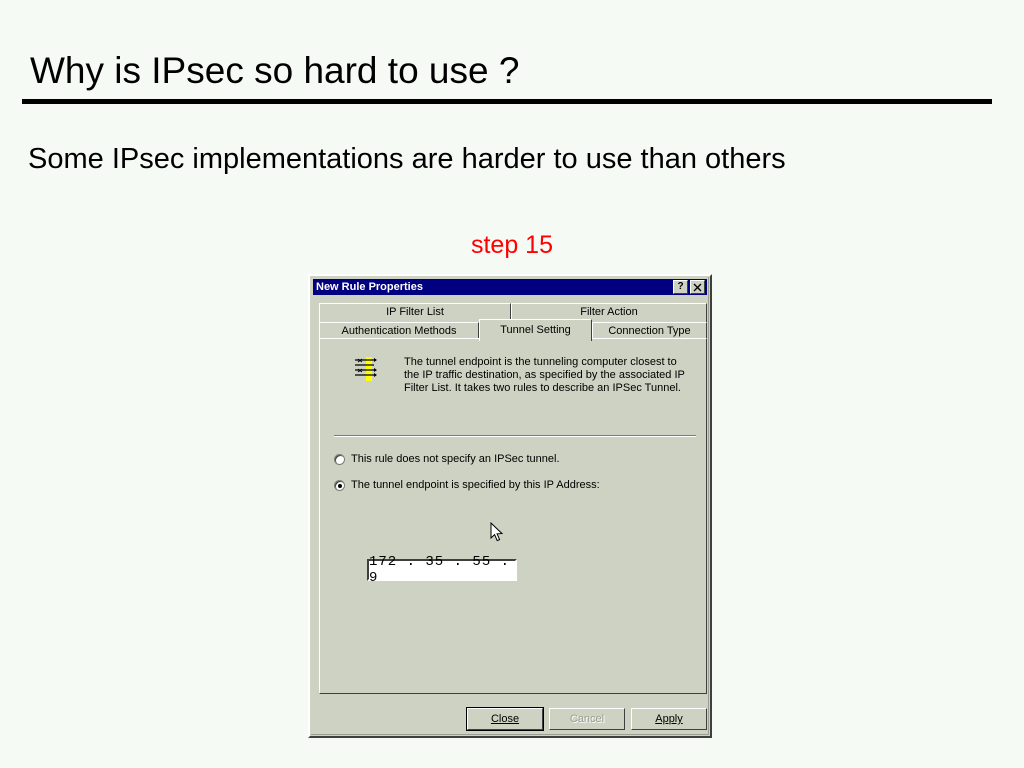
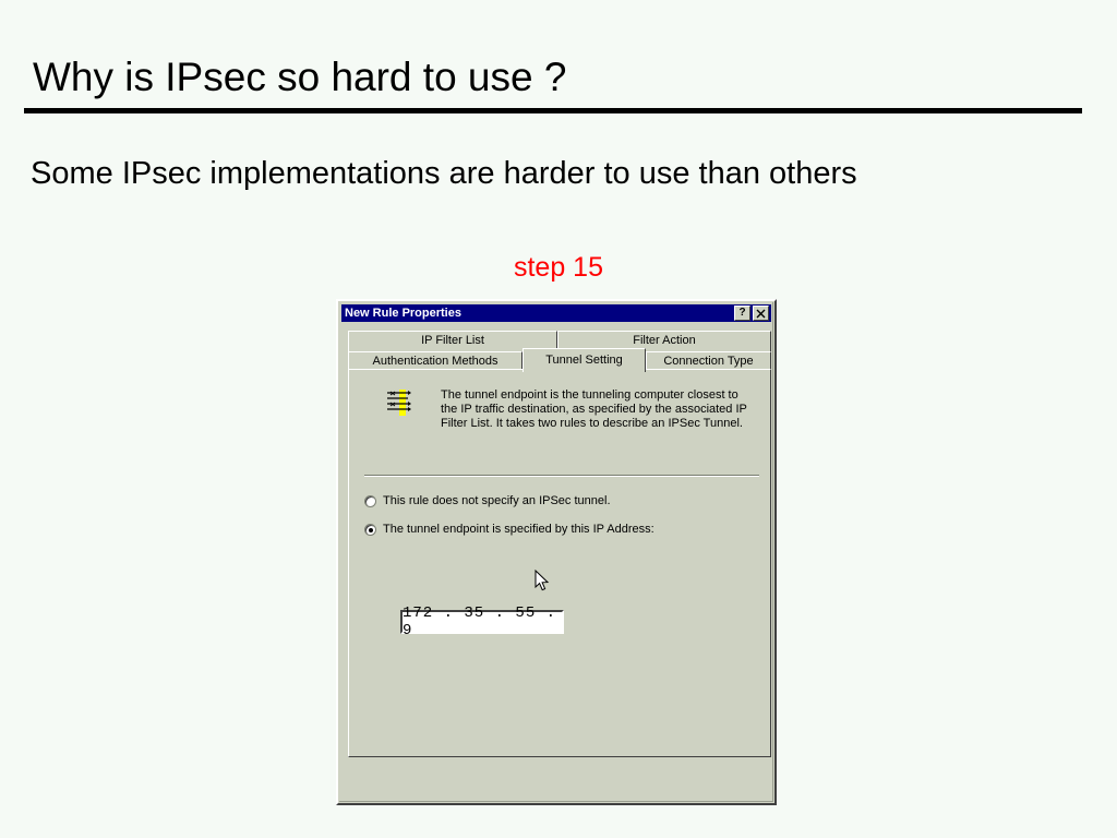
  Why is IPsec so hard to use ?
  Some IPsec implementations are harder to use than others
  step 15
  New Rule Properties
  ?
  IP Filter List
  Filter Action
  Authentication Methods
  Tunnel Setting
  Connection Type
  The tunnel endpoint is the tunneling computer closest to the IP traffic destination, as specified by the associated IP Filter List. It takes two rules to describe an IPSec Tunnel.
  This rule does not specify an IPSec tunnel.
  The tunnel endpoint is specified by this IP Address:
  172 . 35 . 55 . 9
- Close
- Cancel
- Apply
